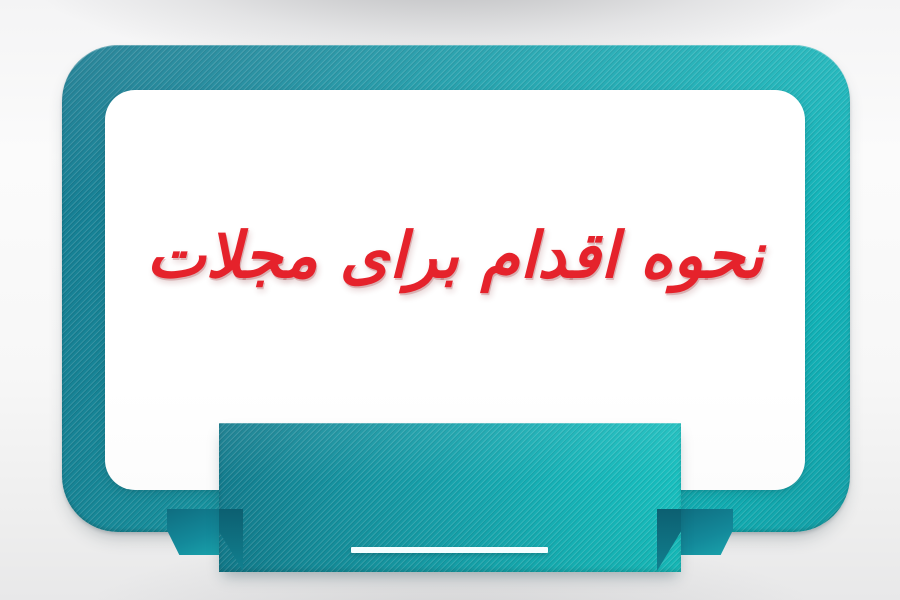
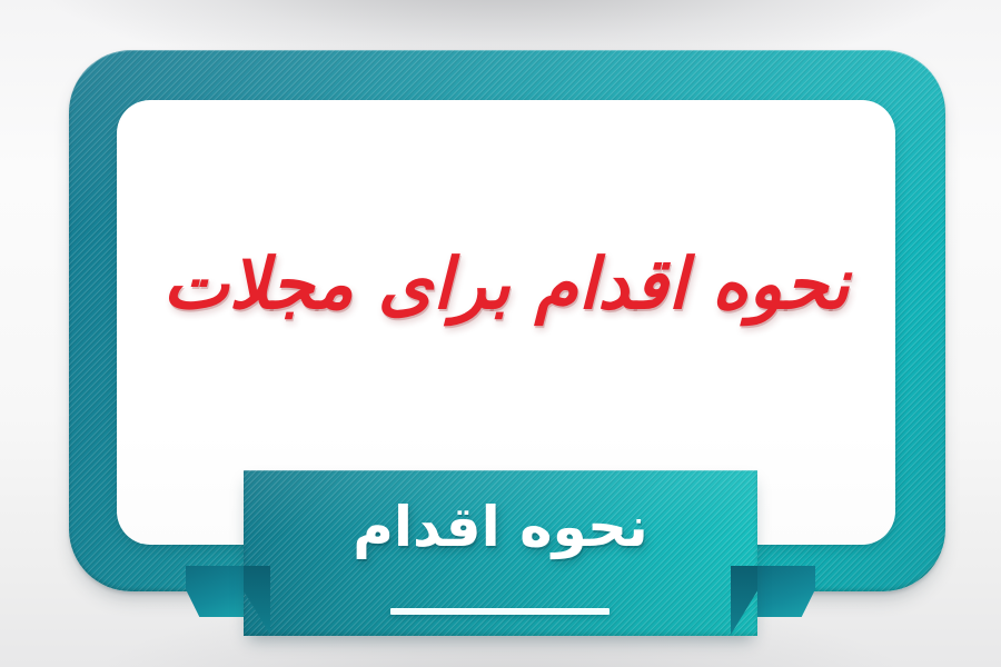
  نحوه اقدام برای مجلات
+ نحوه اقدام
